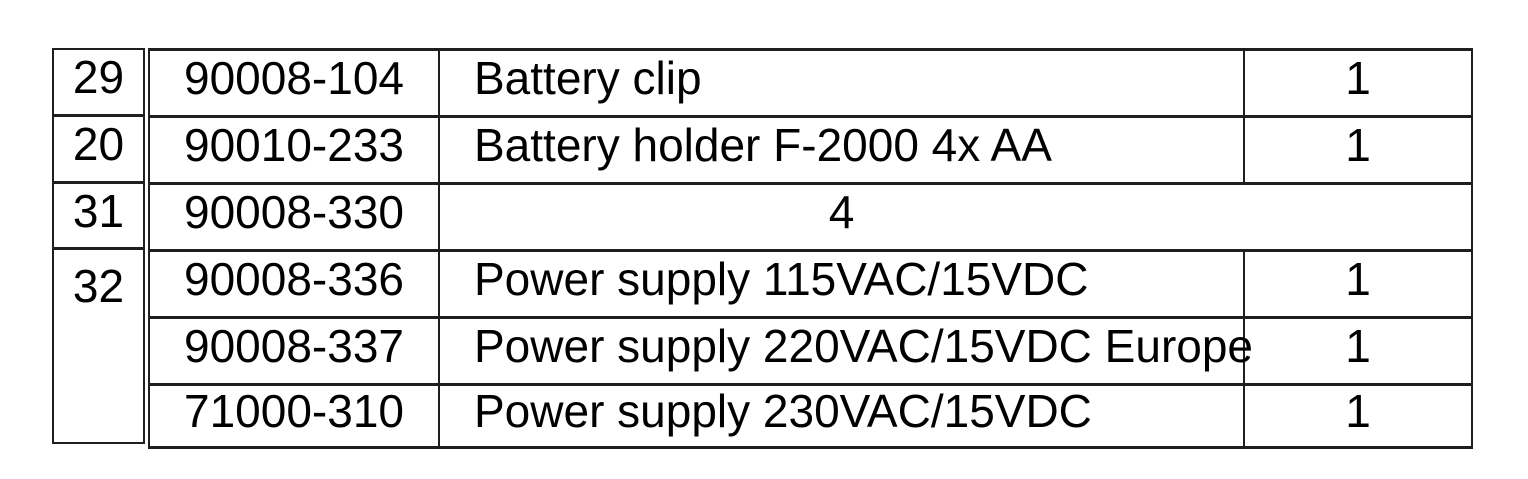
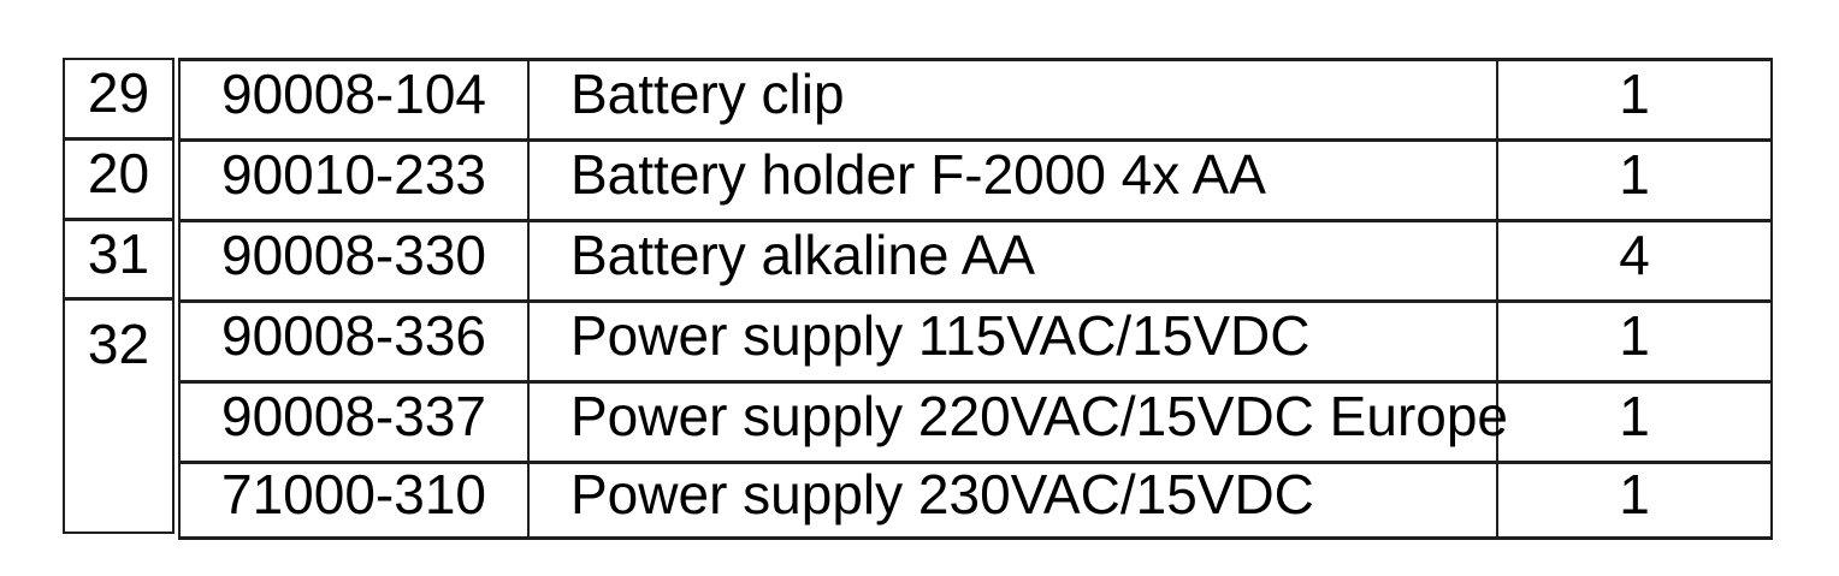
  29
  20
  31
  32
  90008-104
  Battery clip
  1
  90010-233
  Battery holder F-2000 4x AA
  1
  90008-330
+ Battery alkaline AA
  4
  90008-336
  Power supply 115VAC/15VDC
  1
  90008-337
  Power supply 220VAC/15VDC Europe
  1
  71000-310
  Power supply 230VAC/15VDC
  1
